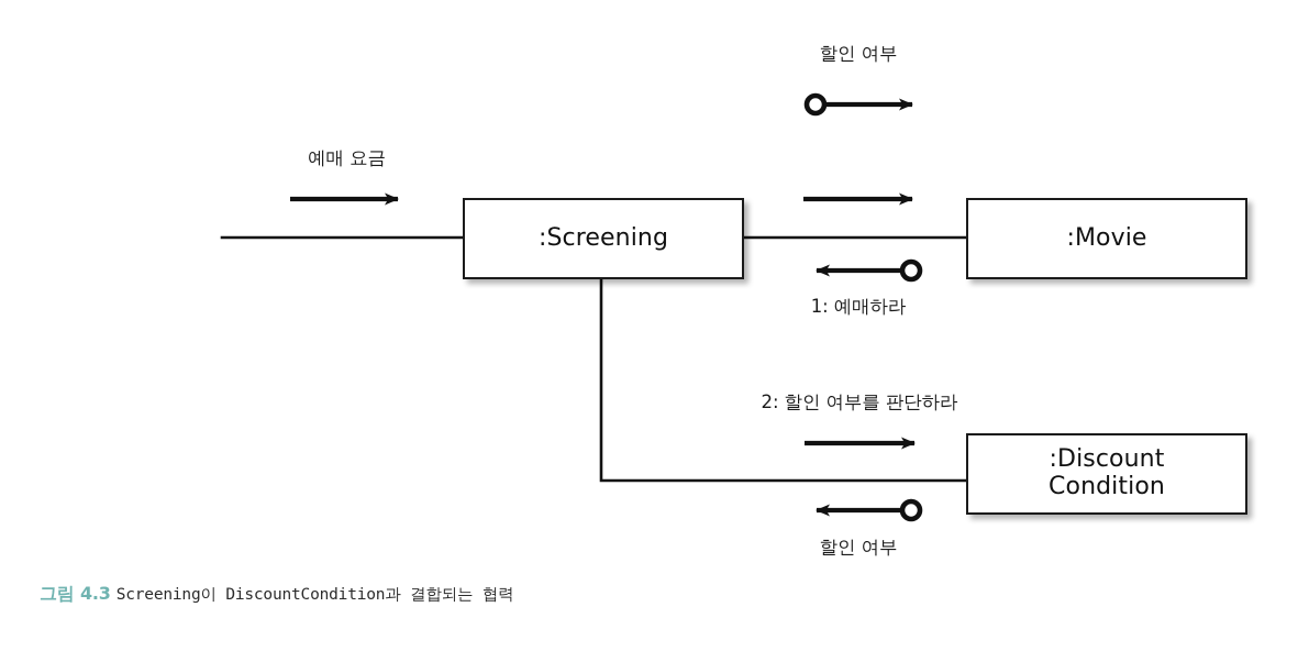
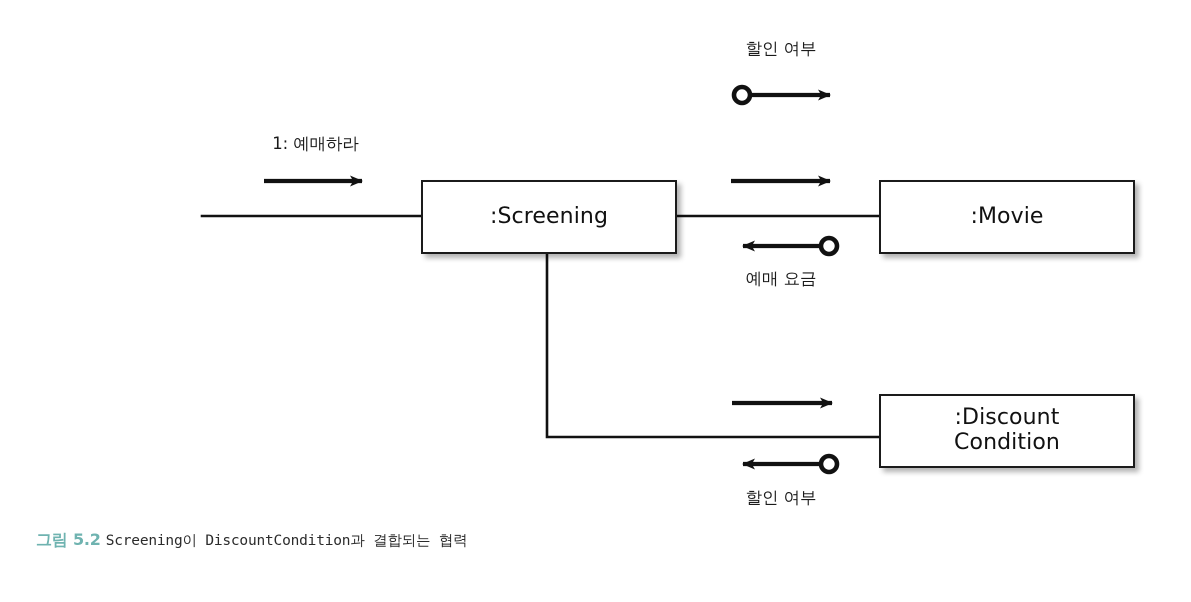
  :Screening
  :Movie
  :Discount
  Condition
- 예매 요금
+ 1: 예매하라
  할인 여부
- 1: 예매하라
+ 예매 요금
- 2: 할인 여부를 판단하라
  할인 여부
- 그림 4.3 Screening이 DiscountCondition과 결합되는 협력
+ 그림 5.2 Screening이 DiscountCondition과 결합되는 협력
